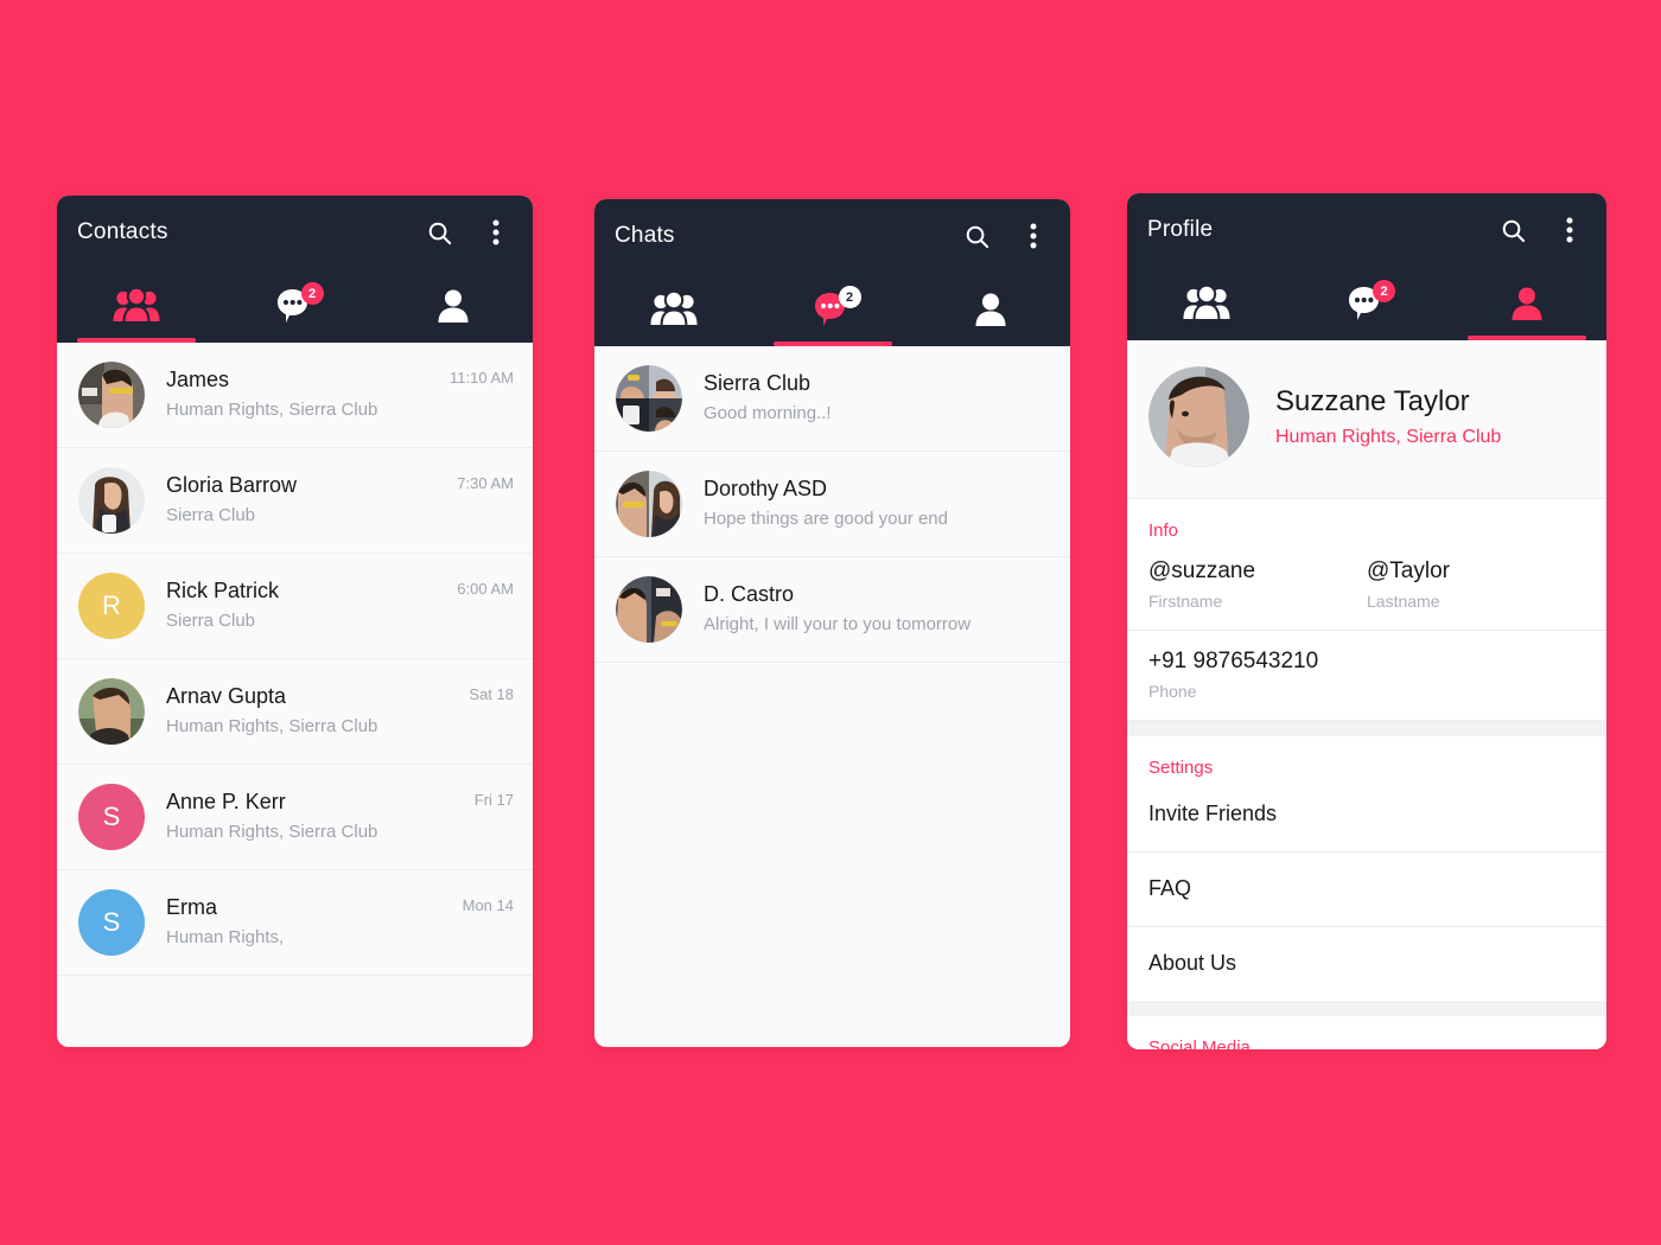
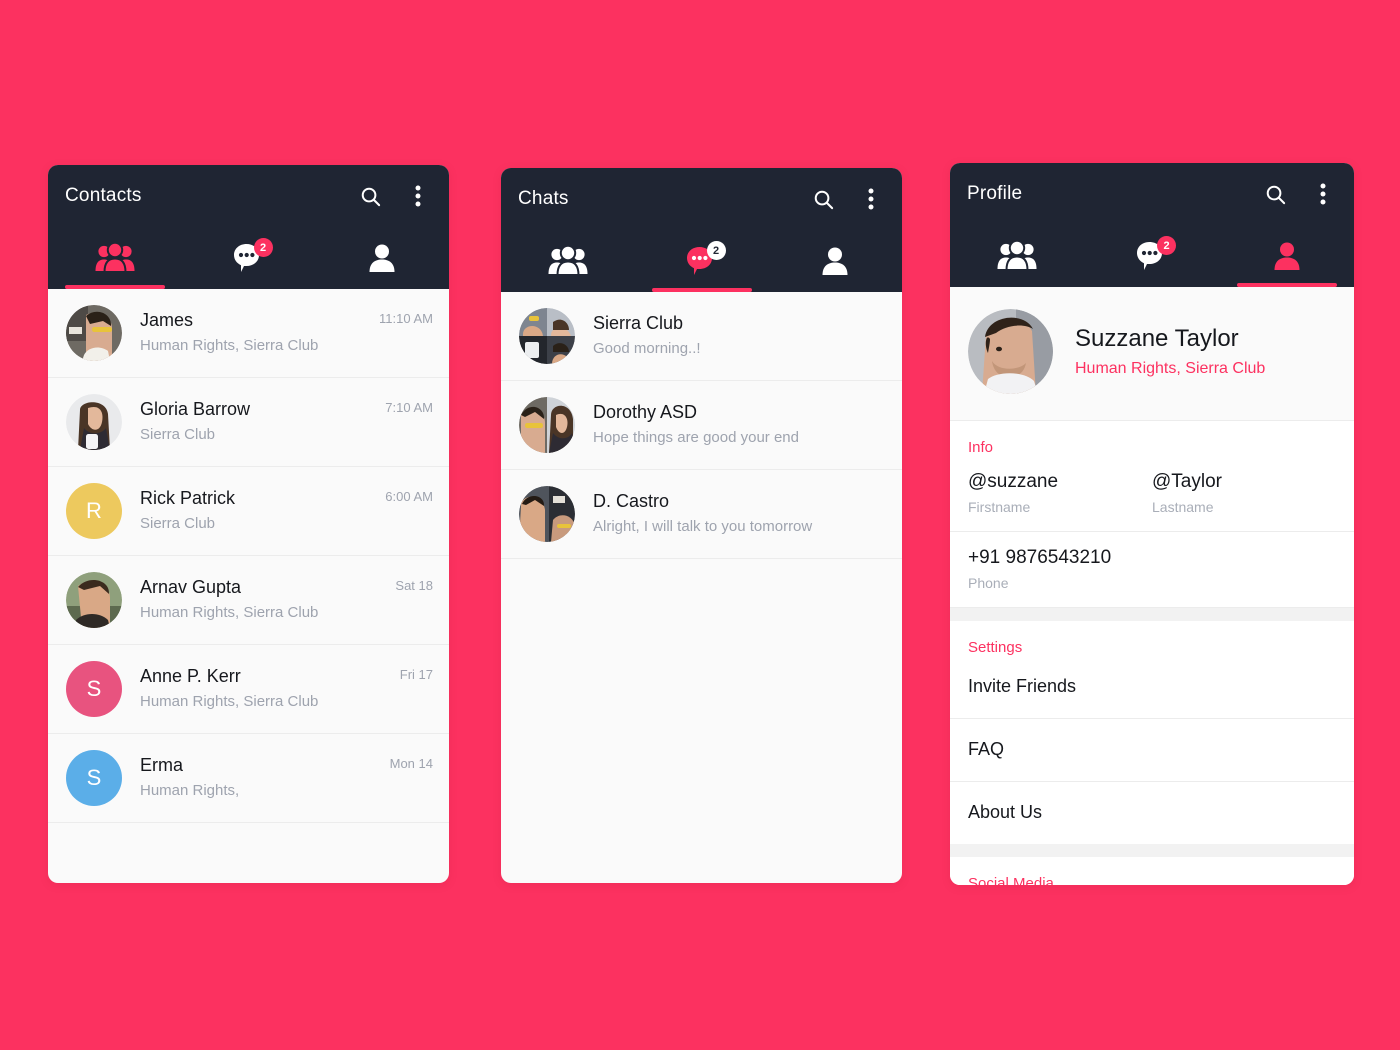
  Contacts
  2
  James
  Human Rights, Sierra Club
  11:10 AM
  Gloria Barrow
  Sierra Club
- 7:30 AM
+ 7:10 AM
  R
  Rick Patrick
  Sierra Club
  6:00 AM
  Arnav Gupta
  Human Rights, Sierra Club
  Sat 18
  S
  Anne P. Kerr
  Human Rights, Sierra Club
  Fri 17
  S
  Erma
  Human Rights,
  Mon 14
  Chats
  2
  Sierra Club
  Good morning..!
  Dorothy ASD
  Hope things are good your end
  D. Castro
- Alright, I will your to you tomorrow
+ Alright, I will talk to you tomorrow
  Profile
  2
  Suzzane Taylor
  Human Rights, Sierra Club
  Info
  @suzzane
  Firstname
  @Taylor
  Lastname
  +91 9876543210
  Phone
  Settings
  Invite Friends
  FAQ
  About Us
  Social Media
